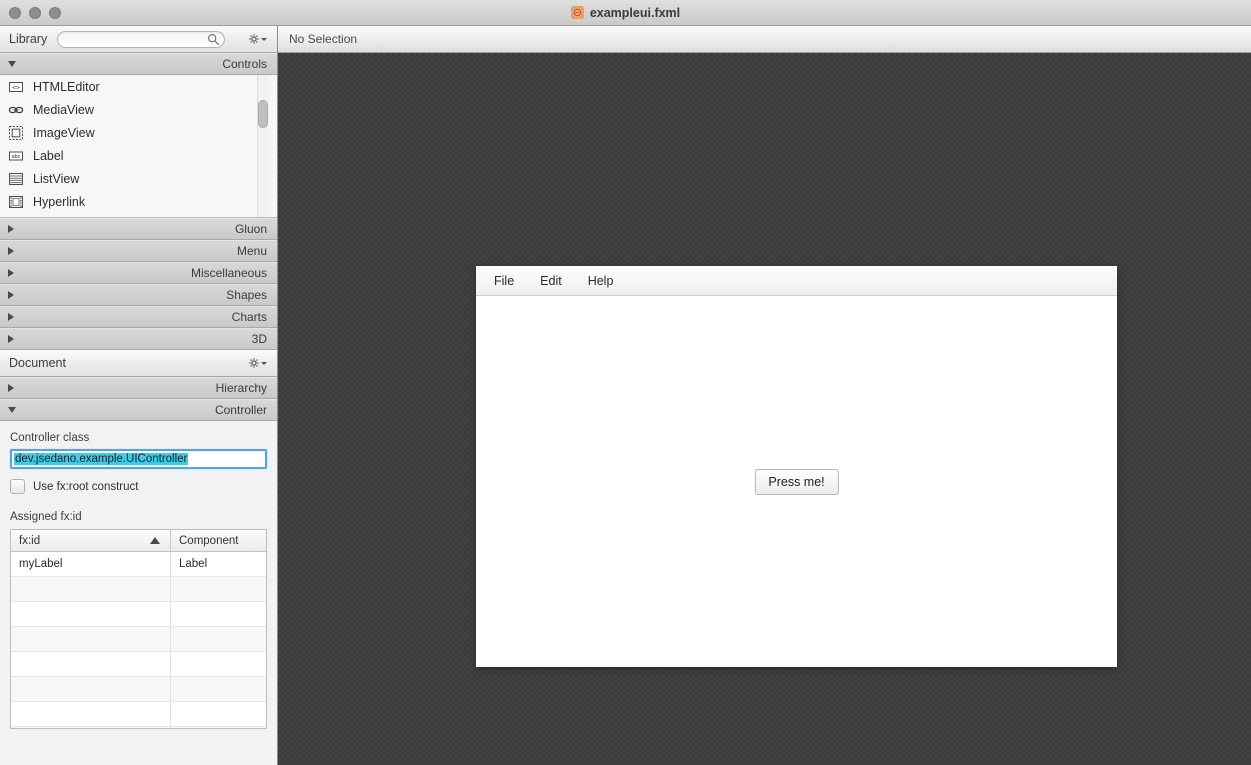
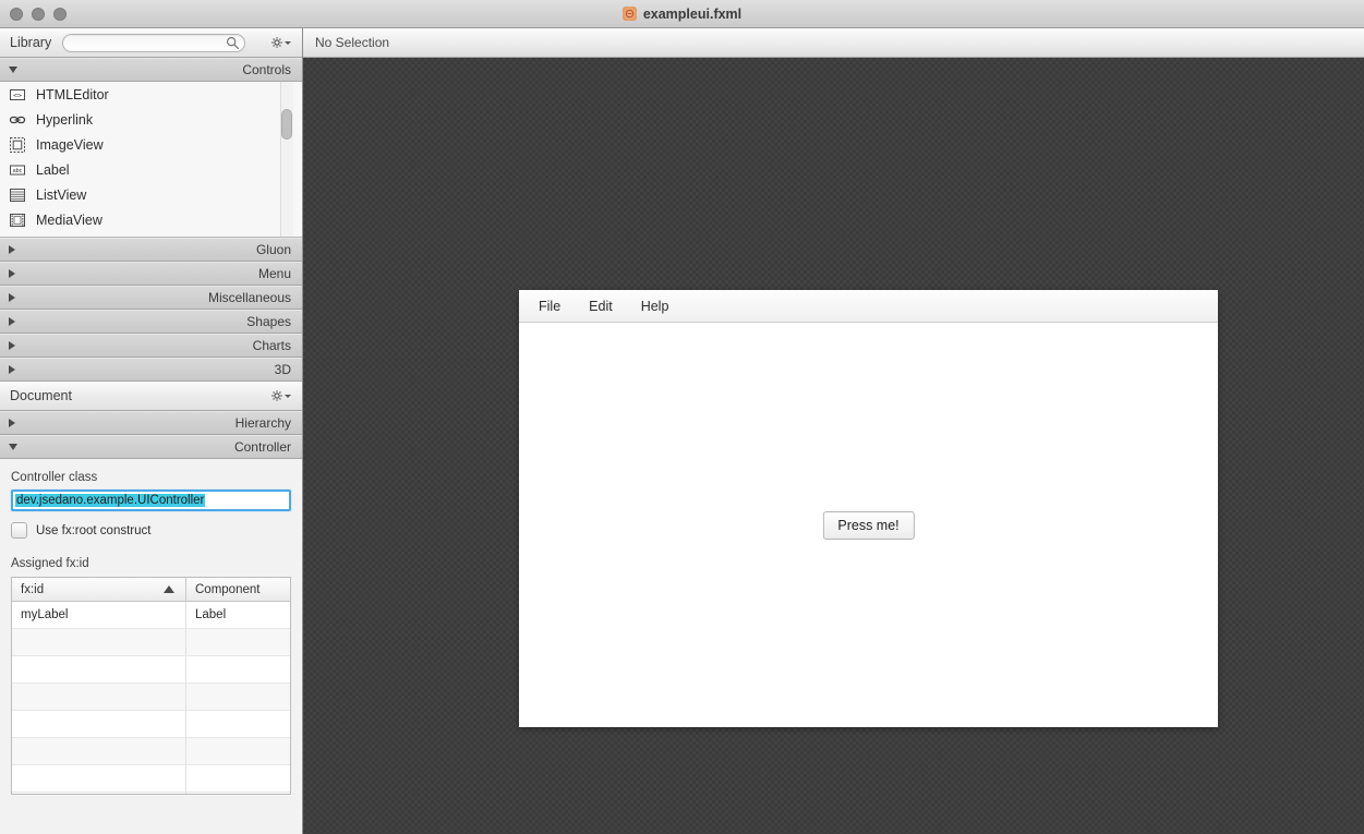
  exampleui.fxml
  Library
  Controls
  <>
  HTMLEditor
- MediaView
+ Hyperlink
  ImageView
  Label
  ListView
- Hyperlink
+ MediaView
  Gluon
  Menu
  Miscellaneous
  Shapes
  Charts
  3D
  Document
  Hierarchy
  Controller
  Controller class
  dev.jsedano.example.UIController
  Use fx:root construct
  Assigned fx:id
  fx:id
  Component
  myLabel
  Label
  No Selection
  File
  Edit
  Help
  Press me!
